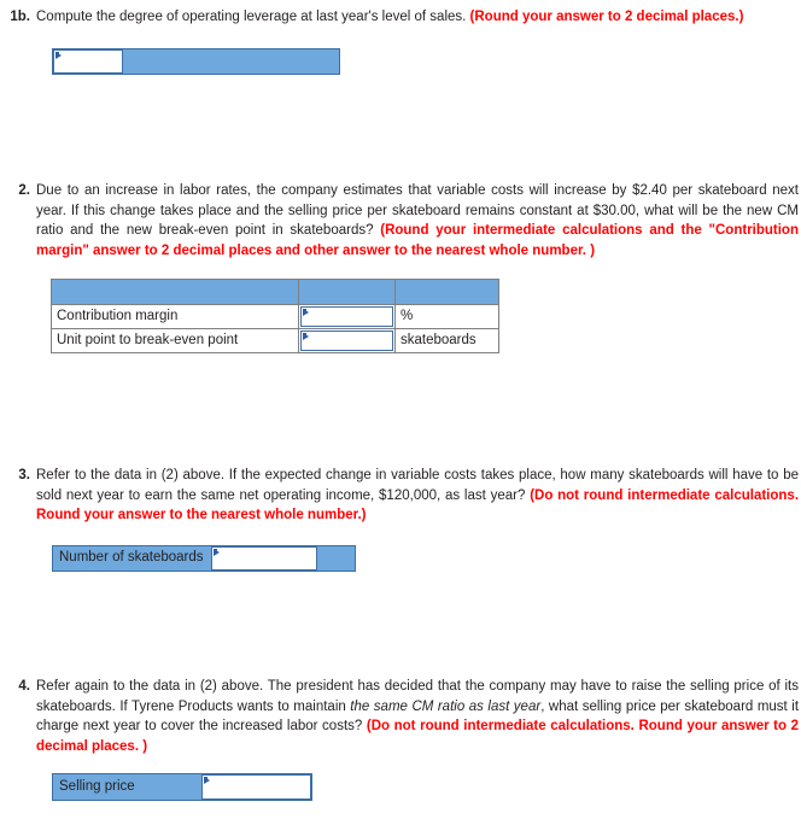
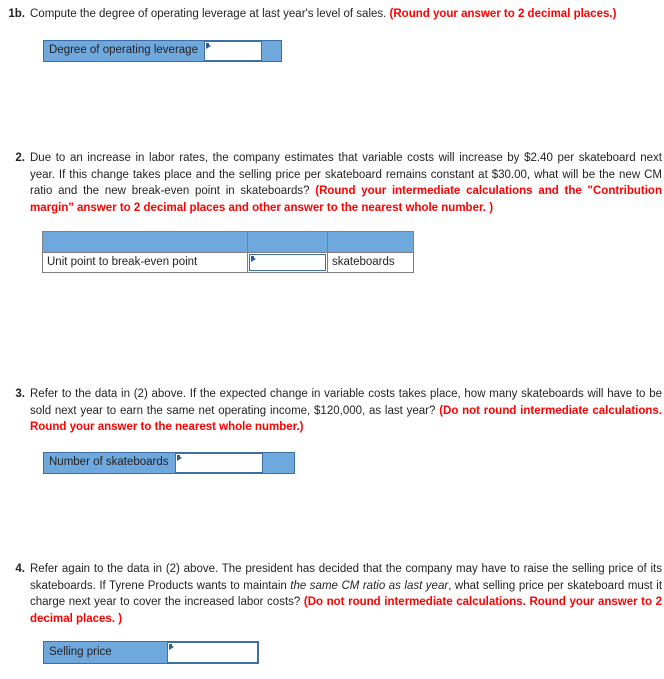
  1b.
  Compute the degree of operating leverage at last year's level of sales. (Round your answer to 2 decimal places.)
+ Degree of operating leverage
  2.
  Due to an increase in labor rates, the company estimates that variable costs will increase by $2.40 per skateboard next year. If this change takes place and the selling price per skateboard remains constant at $30.00, what will be the new CM ratio and the new break-even point in skateboards? (Round your intermediate calculations and the "Contribution margin" answer to 2 decimal places and other answer to the nearest whole number. )
- Contribution margin		%
  Unit point to break-even point		skateboards
  3.
  Refer to the data in (2) above. If the expected change in variable costs takes place, how many skateboards will have to be sold next year to earn the same net operating income, $120,000, as last year? (Do not round intermediate calculations. Round your answer to the nearest whole number.)
  Number of skateboards
  4.
  Refer again to the data in (2) above. The president has decided that the company may have to raise the selling price of its skateboards. If Tyrene Products wants to maintain the same CM ratio as last year, what selling price per skateboard must it charge next year to cover the increased labor costs? (Do not round intermediate calculations. Round your answer to 2 decimal places. )
  Selling price
